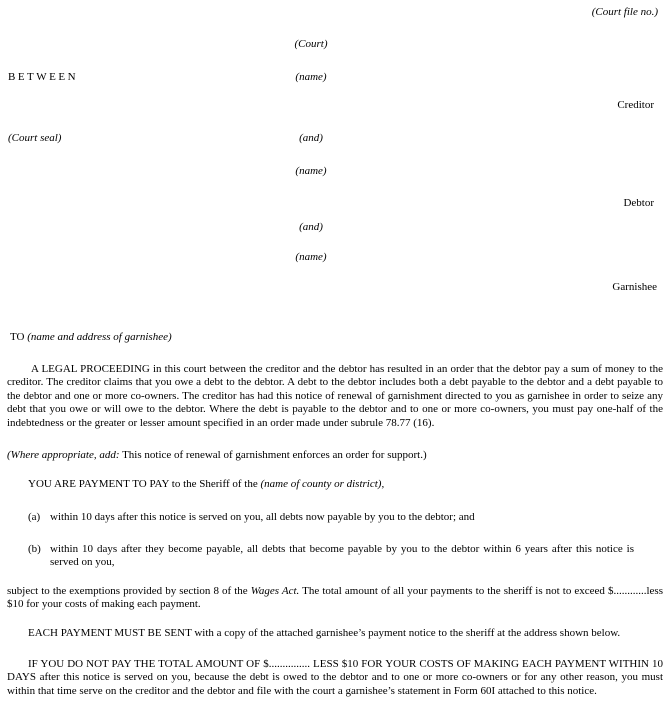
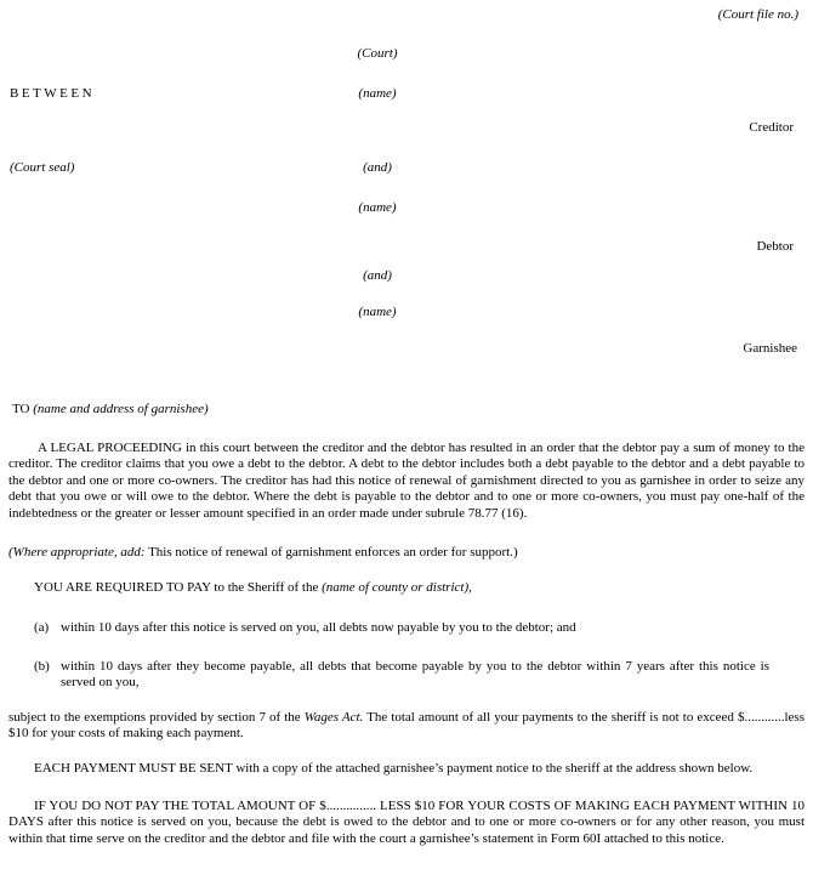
  (Court file no.)
  (Court)
  BETWEEN
  (name)
  Creditor
  (Court seal)
  (and)
  (name)
  Debtor
  (and)
  (name)
  Garnishee
  TO (name and address of garnishee)
  A LEGAL PROCEEDING in this court between the creditor and the debtor has resulted in an order that the debtor pay a sum of money to the creditor. The creditor claims that you owe a debt to the debtor. A debt to the debtor includes both a debt payable to the debtor and a debt payable to the debtor and one or more co-owners. The creditor has had this notice of renewal of garnishment directed to you as garnishee in order to seize any debt that you owe or will owe to the debtor. Where the debt is payable to the debtor and to one or more co-owners, you must pay one-half of the indebtedness or the greater or lesser amount specified in an order made under subrule 78.77 (16).
  (Where appropriate, add: This notice of renewal of garnishment enforces an order for support.)
- YOU ARE PAYMENT TO PAY to the Sheriff of the (name of county or district),
+ YOU ARE REQUIRED TO PAY to the Sheriff of the (name of county or district),
  (a) within 10 days after this notice is served on you, all debts now payable by you to the debtor; and
- (b) within 10 days after they become payable, all debts that become payable by you to the debtor within 6 years after this notice is served on you,
+ (b) within 10 days after they become payable, all debts that become payable by you to the debtor within 7 years after this notice is served on you,
- subject to the exemptions provided by section 8 of the Wages Act. The total amount of all your payments to the sheriff is not to exceed $............less $10 for your costs of making each payment.
+ subject to the exemptions provided by section 7 of the Wages Act. The total amount of all your payments to the sheriff is not to exceed $............less $10 for your costs of making each payment.
  EACH PAYMENT MUST BE SENT with a copy of the attached garnishee’s payment notice to the sheriff at the address shown below.
  IF YOU DO NOT PAY THE TOTAL AMOUNT OF $............... LESS $10 FOR YOUR COSTS OF MAKING EACH PAYMENT WITHIN 10 DAYS after this notice is served on you, because the debt is owed to the debtor and to one or more co-owners or for any other reason, you must within that time serve on the creditor and the debtor and file with the court a garnishee’s statement in Form 60I attached to this notice.
